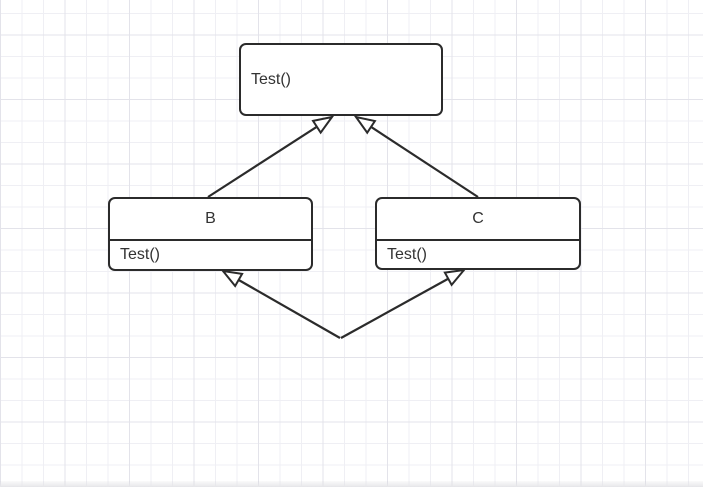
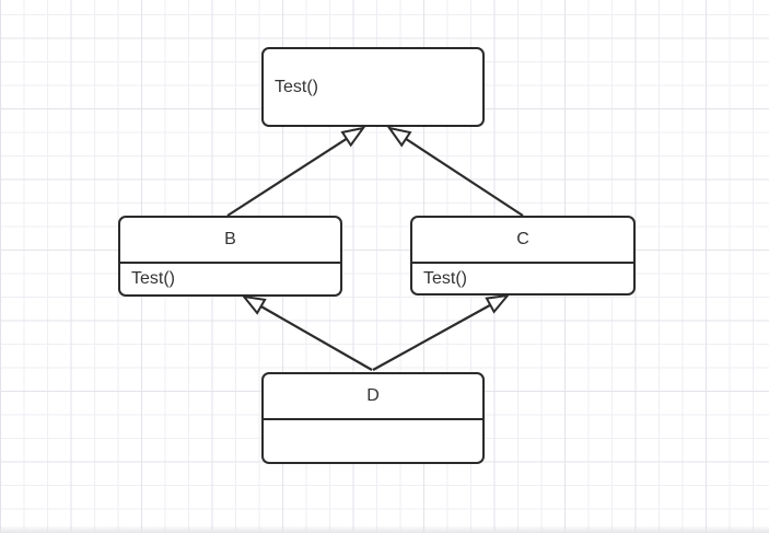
  Test()
  B
  Test()
  C
  Test()
+ D
